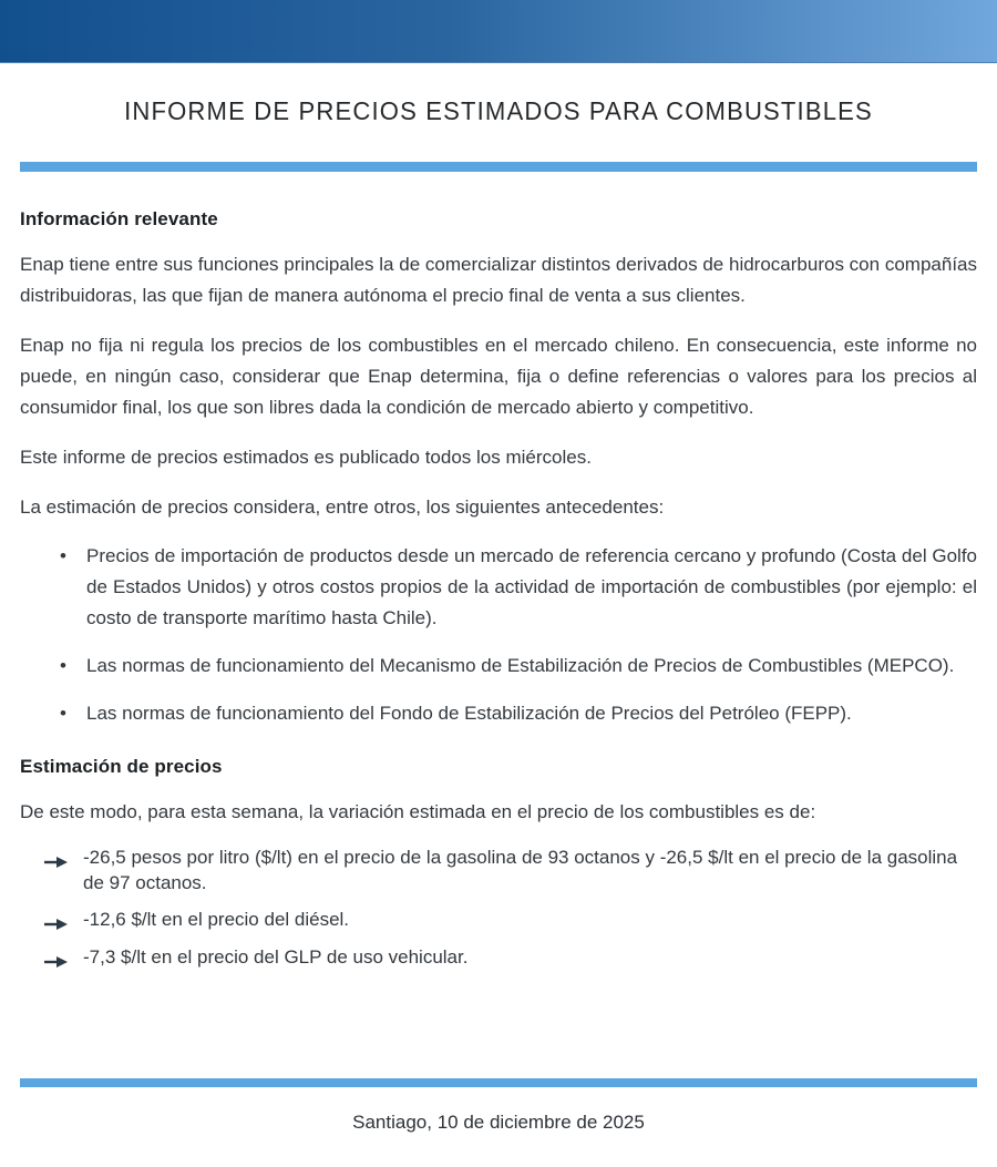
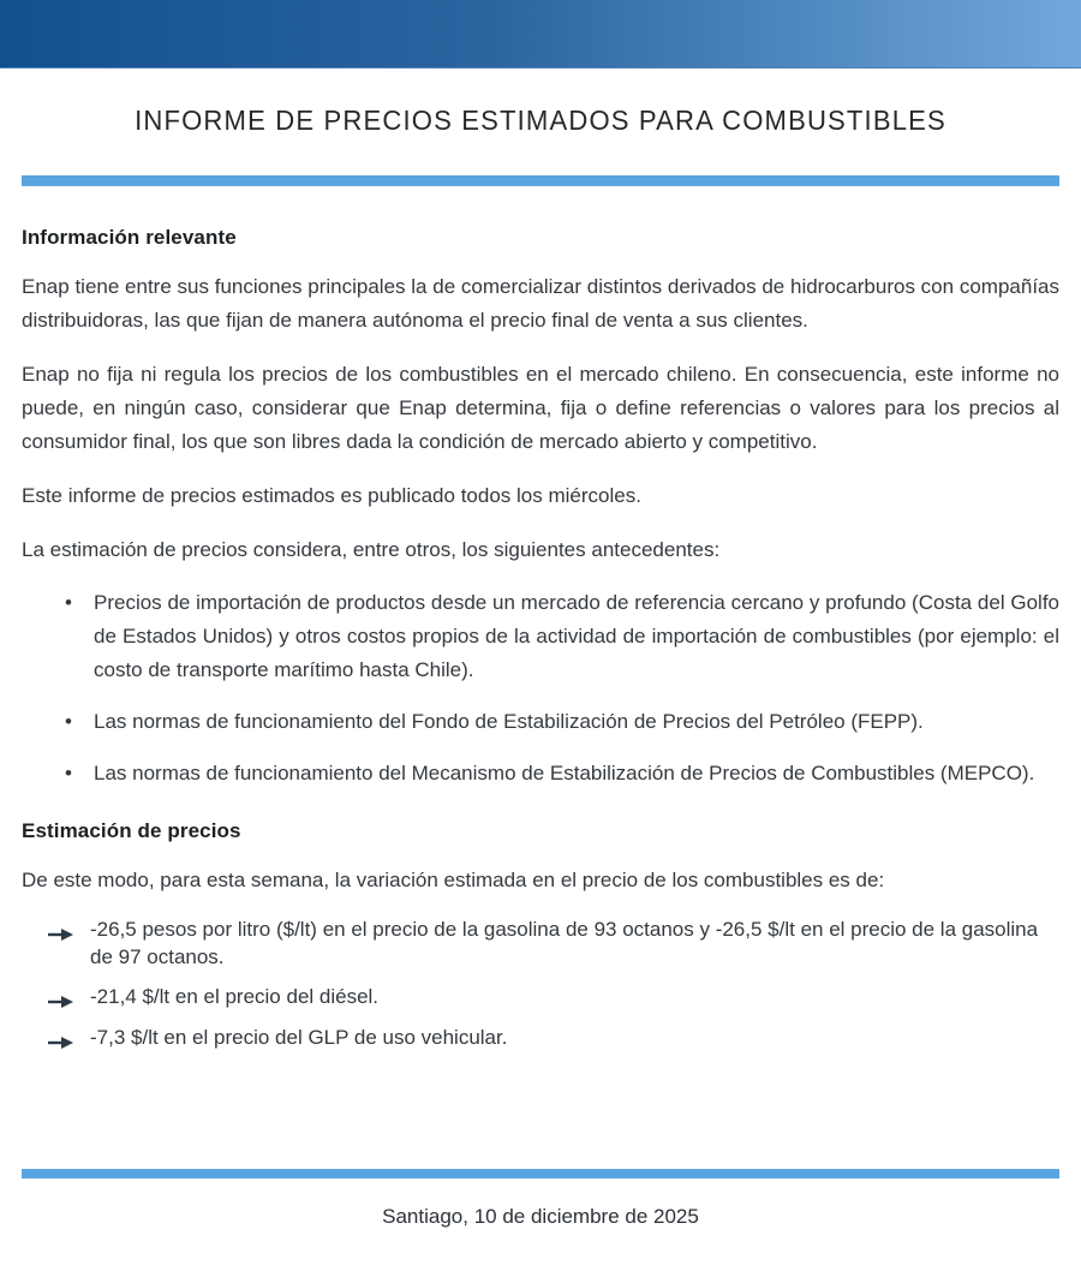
  INFORME DE PRECIOS ESTIMADOS PARA COMBUSTIBLES
  Información relevante
  Enap tiene entre sus funciones principales la de comercializar distintos derivados de hidrocarburos con compañías distribuidoras, las que fijan de manera autónoma el precio final de venta a sus clientes.
  Enap no fija ni regula los precios de los combustibles en el mercado chileno. En consecuencia, este informe no puede, en ningún caso, considerar que Enap determina, fija o define referencias o valores para los precios al consumidor final, los que son libres dada la condición de mercado abierto y competitivo.
  Este informe de precios estimados es publicado todos los miércoles.
  La estimación de precios considera, entre otros, los siguientes antecedentes:
  •
  Precios de importación de productos desde un mercado de referencia cercano y profundo (Costa del Golfo de Estados Unidos) y otros costos propios de la actividad de importación de combustibles (por ejemplo: el costo de transporte marítimo hasta Chile).
  •
- Las normas de funcionamiento del Mecanismo de Estabilización de Precios de Combustibles (MEPCO).
+ Las normas de funcionamiento del Fondo de Estabilización de Precios del Petróleo (FEPP).
  •
- Las normas de funcionamiento del Fondo de Estabilización de Precios del Petróleo (FEPP).
+ Las normas de funcionamiento del Mecanismo de Estabilización de Precios de Combustibles (MEPCO).
  Estimación de precios
  De este modo, para esta semana, la variación estimada en el precio de los combustibles es de:
  -26,5 pesos por litro ($/lt) en el precio de la gasolina de 93 octanos y -26,5 $/lt en el precio de la gasolina de 97 octanos.
- -12,6 $/lt en el precio del diésel.
+ -21,4 $/lt en el precio del diésel.
  -7,3 $/lt en el precio del GLP de uso vehicular.
  Santiago, 10 de diciembre de 2025
